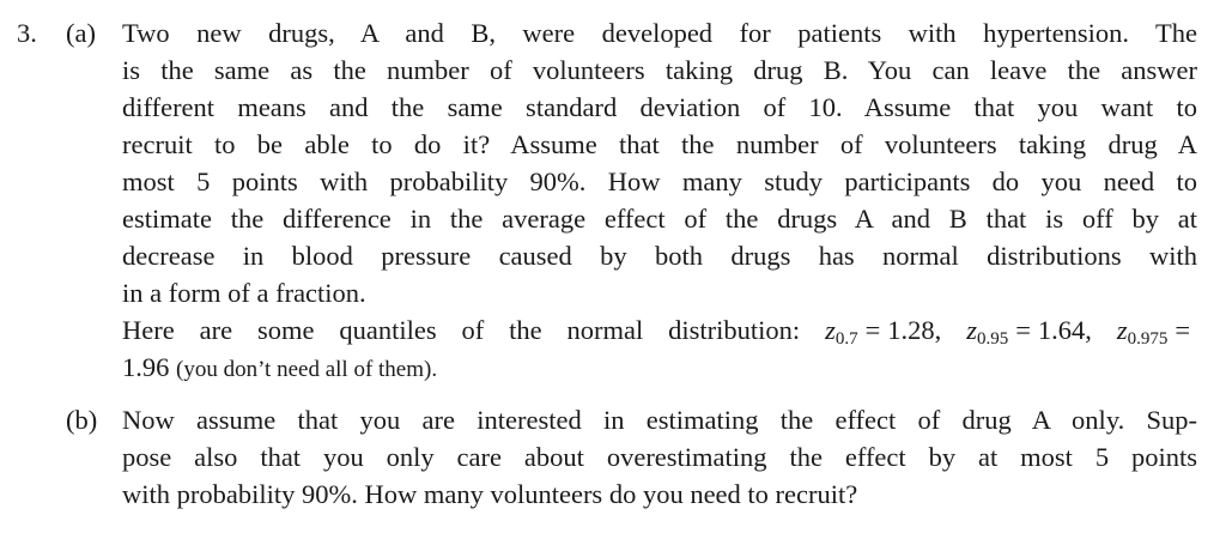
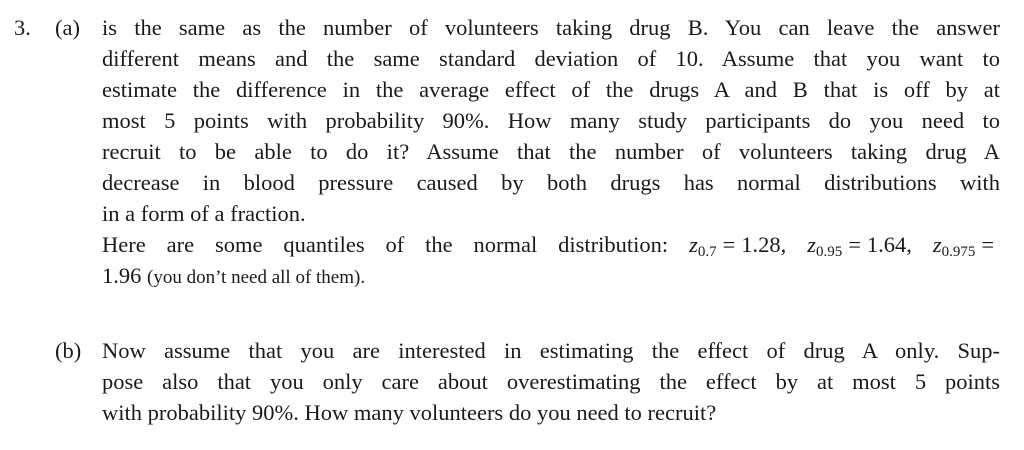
  3.
  (a)
- Two new drugs, A and B, were developed for patients with hypertension. The
  is the same as the number of volunteers taking drug B. You can leave the answer
  different means and the same standard deviation of 10. Assume that you want to
- recruit to be able to do it? Assume that the number of volunteers taking drug A
+ estimate the difference in the average effect of the drugs A and B that is off by at
  most 5 points with probability 90%. How many study participants do you need to
- estimate the difference in the average effect of the drugs A and B that is off by at
+ recruit to be able to do it? Assume that the number of volunteers taking drug A
  decrease in blood pressure caused by both drugs has normal distributions with
  in a form of a fraction.
  Here are some quantiles of the normal distribution: z0.7 = 1.28, z0.95 = 1.64, z0.975 =
  1.96 (you don’t need all of them).
  (b)
  Now assume that you are interested in estimating the effect of drug A only. Sup-
  pose also that you only care about overestimating the effect by at most 5 points
  with probability 90%. How many volunteers do you need to recruit?
